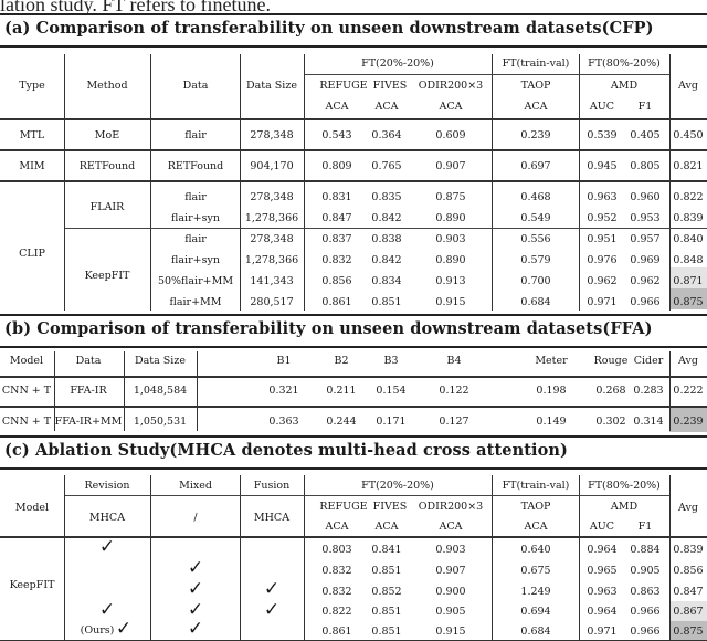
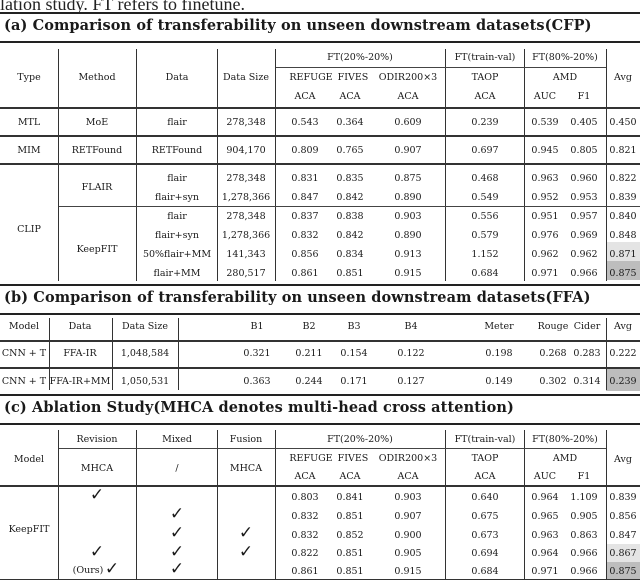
  lation study. FT refers to finetune.
  (a) Comparison of transferability on unseen downstream datasets(CFP)
  Type
  Method
  Data
  Data Size
  FT(20%-20%)
  FT(train-val)
  FT(80%-20%)
  REFUGE
  FIVES
  ODIR200×3
  TAOP
  AMD
  Avg
  ACA
  ACA
  ACA
  ACA
  AUC
  F1
  MTL
  MoE
  flair
  278,348
  0.543
  0.364
  0.609
  0.239
  0.539
  0.405
  0.450
  MIM
  RETFound
  RETFound
  904,170
  0.809
  0.765
  0.907
  0.697
  0.945
  0.805
  0.821
  CLIP
  FLAIR
  KeepFIT
  flair
  278,348
  0.831
  0.835
  0.875
  0.468
  0.963
  0.960
  0.822
  flair+syn
  1,278,366
  0.847
  0.842
  0.890
  0.549
  0.952
  0.953
  0.839
  flair
  278,348
  0.837
  0.838
  0.903
  0.556
  0.951
  0.957
  0.840
  flair+syn
  1,278,366
  0.832
  0.842
  0.890
  0.579
  0.976
  0.969
  0.848
  50%flair+MM
  141,343
  0.856
  0.834
  0.913
- 0.700
+ 1.152
  0.962
  0.962
  0.871
  flair+MM
  280,517
  0.861
  0.851
  0.915
  0.684
  0.971
  0.966
  0.875
  (b) Comparison of transferability on unseen downstream datasets(FFA)
  Model
  Data
  Data Size
  B1
  B2
  B3
  B4
  Meter
  Rouge
  Cider
  Avg
  CNN + T
  FFA-IR
  1,048,584
  0.321
  0.211
  0.154
  0.122
  0.198
  0.268
  0.283
  0.222
  CNN + T
  FFA-IR+MM
  1,050,531
  0.363
  0.244
  0.171
  0.127
  0.149
  0.302
  0.314
  0.239
  (c) Ablation Study(MHCA denotes multi-head cross attention)
  Model
  Revision
  Mixed
  Fusion
  MHCA
  /
  MHCA
  FT(20%-20%)
  FT(train-val)
  FT(80%-20%)
  REFUGE
  FIVES
  ODIR200×3
  TAOP
  AMD
  Avg
  ACA
  ACA
  ACA
  ACA
  AUC
  F1
  KeepFIT
  ✓
  ✓
  ✓
  ✓
  ✓
  ✓
  ✓
  (Ours)
  ✓
  ✓
  0.803
  0.841
  0.903
  0.640
  0.964
- 0.884
+ 1.109
  0.839
  0.832
  0.851
  0.907
  0.675
  0.965
  0.905
  0.856
  0.832
  0.852
  0.900
- 1.249
+ 0.673
  0.963
  0.863
  0.847
  0.822
  0.851
  0.905
  0.694
  0.964
  0.966
  0.867
  0.861
  0.851
  0.915
  0.684
  0.971
  0.966
  0.875
